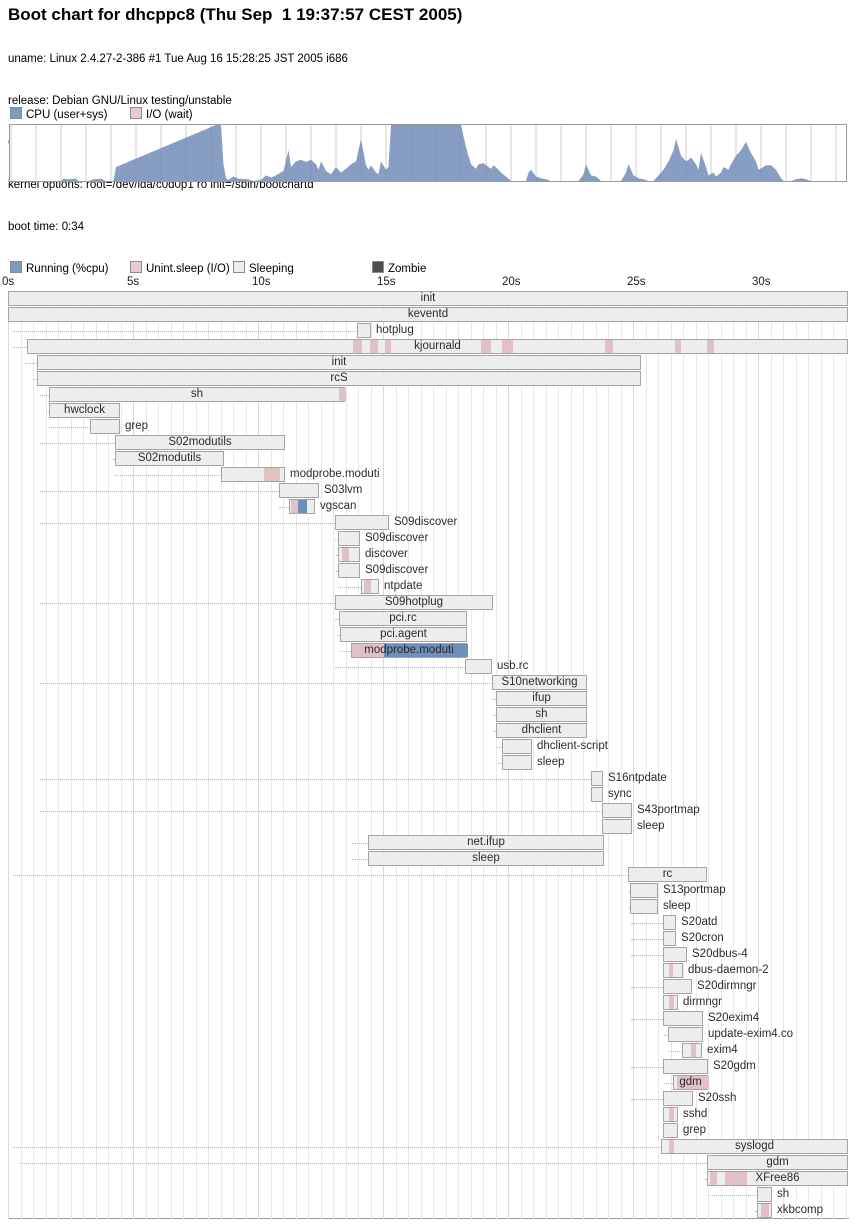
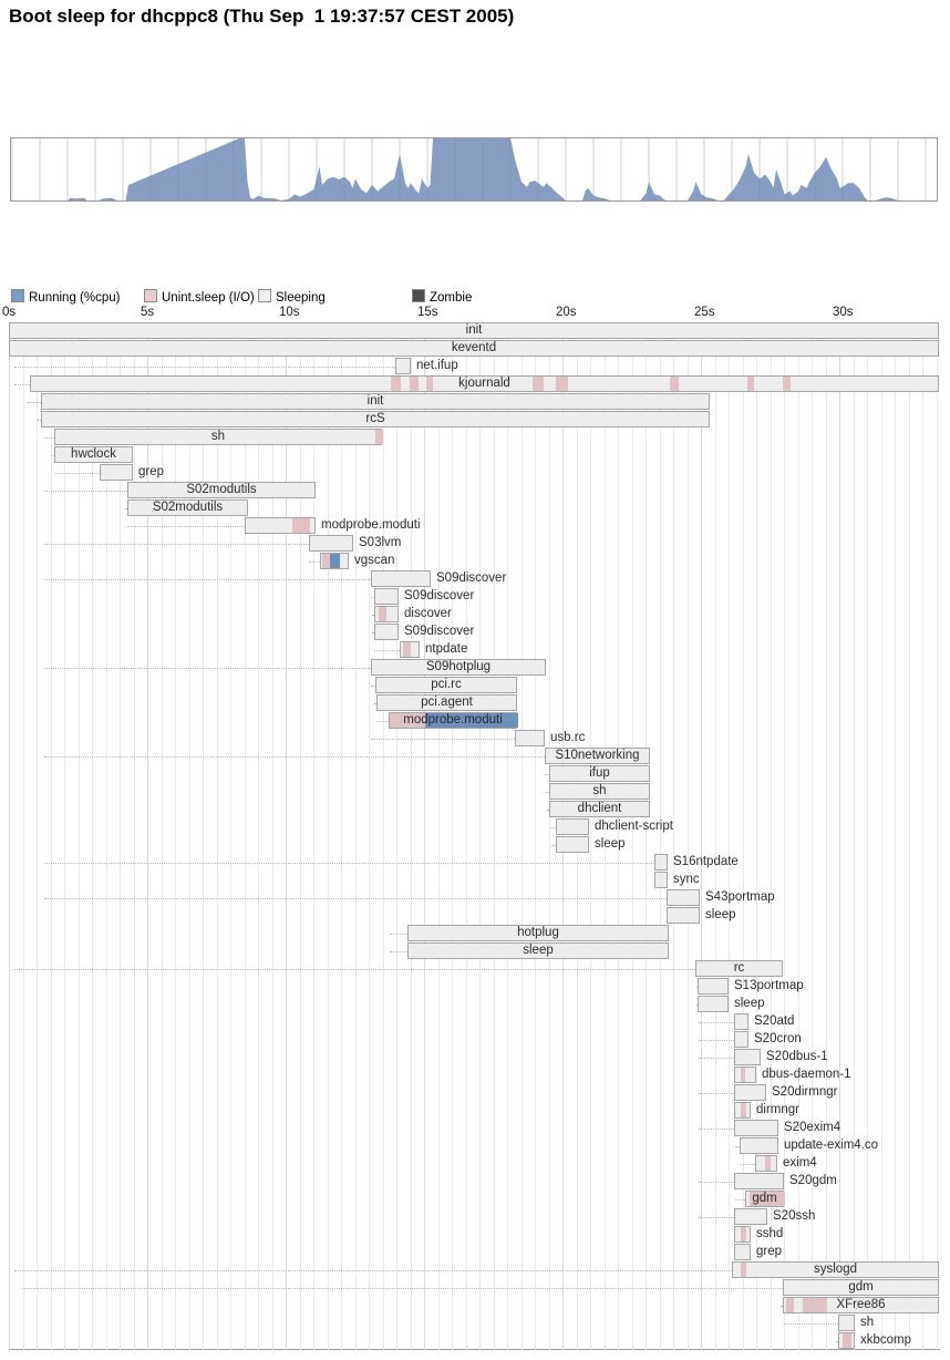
- Boot chart for dhcppc8 (Thu Sep 1 19:37:57 CEST 2005)
+ Boot sleep for dhcppc8 (Thu Sep 1 19:37:57 CEST 2005)
- uname: Linux 2.4.27-2-386 #1 Tue Aug 16 15:28:25 JST 2005 i686
- release: Debian GNU/Linux testing/unstable
- kernel options: root=/dev/ida/c0d0p1 ro init=/sbin/bootchartd
- boot time: 0:34
- CPU (user+sys)
- I/O (wait)
  Running (%cpu)
  Unint.sleep (I/O)
  Sleeping
  Zombie
  0s
  5s
  10s
  15s
  20s
  25s
  30s
  init
  keventd
- hotplug
+ net.ifup
  kjournald
  init
  rcS
  sh
  hwclock
  grep
  S02modutils
  S02modutils
  modprobe.moduti
  S03lvm
  vgscan
  S09discover
  S09discover
  discover
  S09discover
  ntpdate
  S09hotplug
  pci.rc
  pci.agent
  modprobe.moduti
  usb.rc
  S10networking
  ifup
  sh
  dhclient
  dhclient-script
  sleep
  S16ntpdate
  sync
  S43portmap
  sleep
- net.ifup
+ hotplug
  sleep
  rc
  S13portmap
  sleep
  S20atd
  S20cron
- S20dbus-4
+ S20dbus-1
- dbus-daemon-2
+ dbus-daemon-1
  S20dirmngr
  dirmngr
  S20exim4
  update-exim4.co
  exim4
  S20gdm
  gdm
  S20ssh
  sshd
  grep
  syslogd
  gdm
  XFree86
  sh
  xkbcomp
